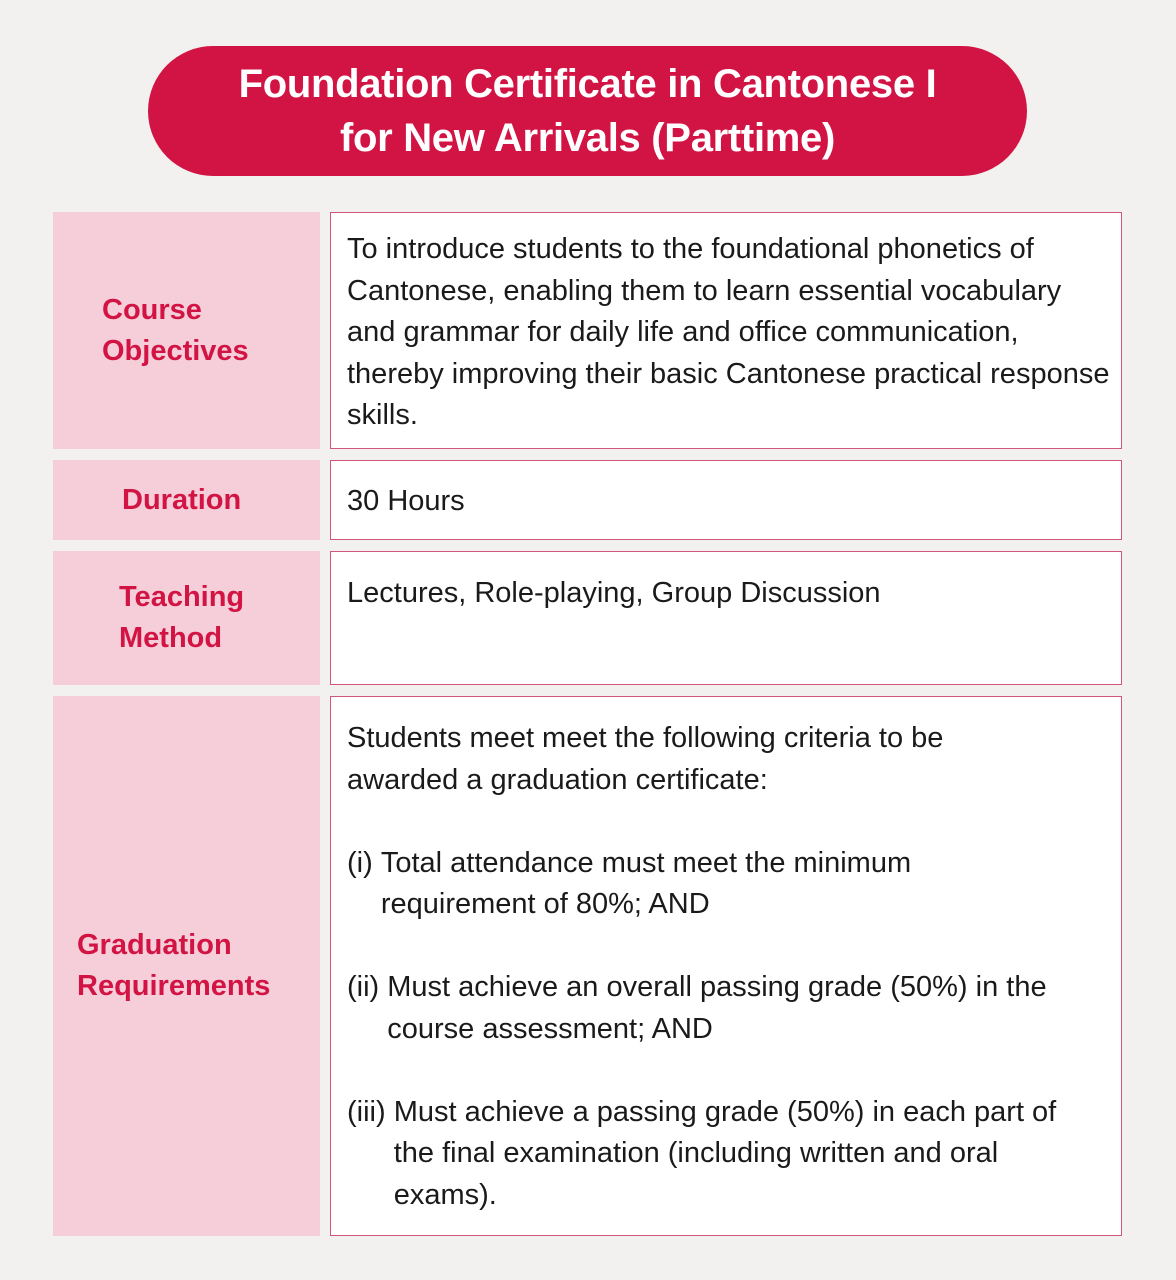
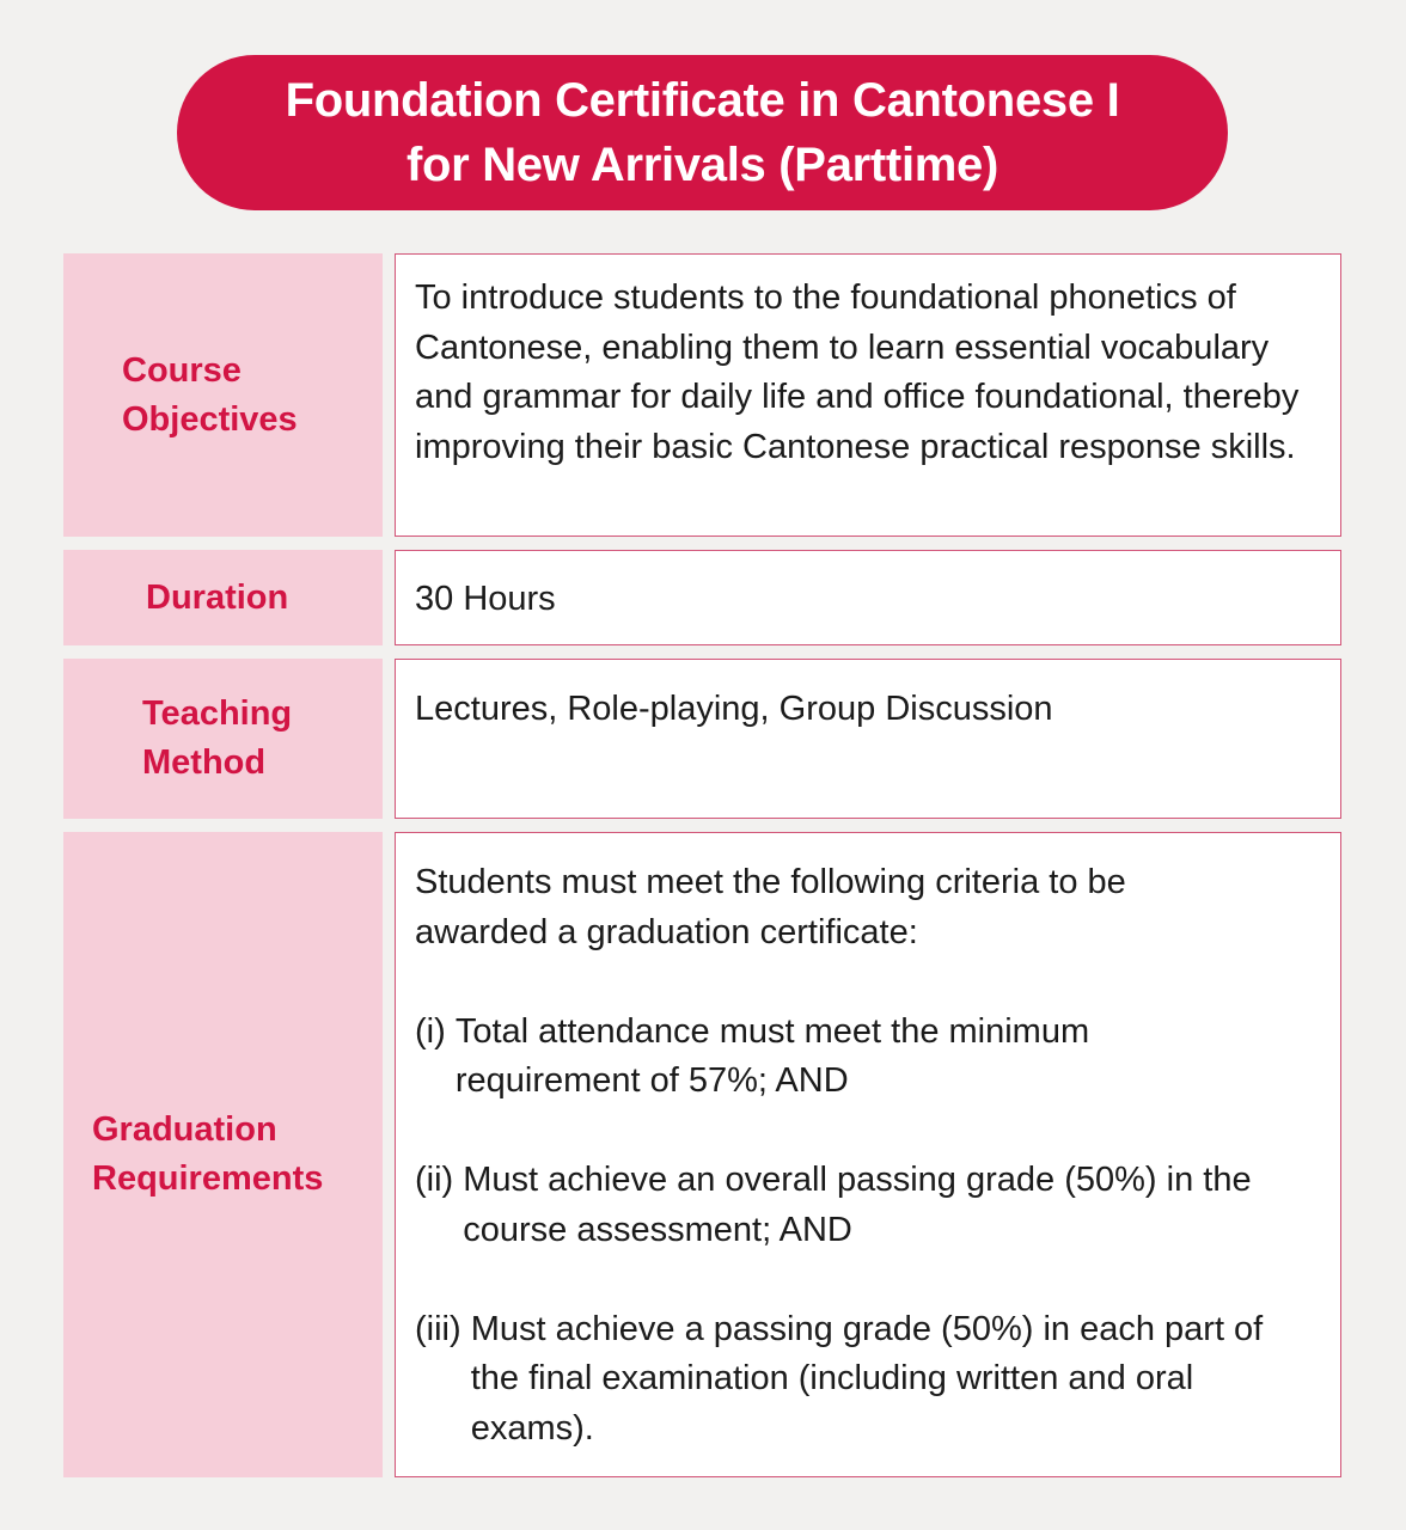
  Foundation Certificate in Cantonese I
  for New Arrivals (Parttime)
  Course
  Objectives
- To introduce students to the foundational phonetics of Cantonese, enabling them to learn essential vocabulary and grammar for daily life and office communication, thereby improving their basic Cantonese practical response skills.
+ To introduce students to the foundational phonetics of Cantonese, enabling them to learn essential vocabulary and grammar for daily life and office foundational, thereby improving their basic Cantonese practical response skills.
  Duration
  30 Hours
  Teaching
  Method
  Lectures, Role-playing, Group Discussion
  Graduation
  Requirements
- Students meet meet the following criteria to be awarded a graduation certificate:
+ Students must meet the following criteria to be awarded a graduation certificate:
  (i)
- Total attendance must meet the minimum requirement of 80%; AND
+ Total attendance must meet the minimum requirement of 57%; AND
  (ii)
  Must achieve an overall passing grade (50%) in the course assessment; AND
  (iii)
  Must achieve a passing grade (50%) in each part of the final examination (including written and oral exams).
